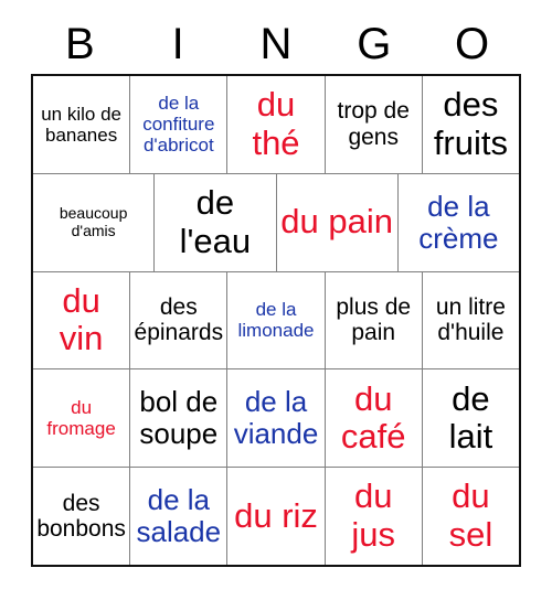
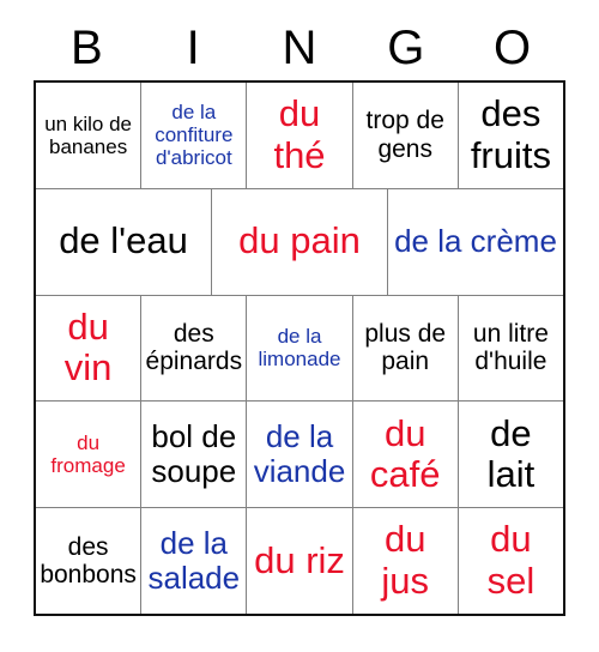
  B
  I
  N
  G
  O
  un kilo de bananes
  de la confiture d'abricot
  du thé
  trop de gens
  des fruits
- beaucoup d'amis
  de l'eau
  du pain
  de la crème
  du vin
  des épinards
  de la limonade
  plus de pain
  un litre d'huile
  du fromage
  bol de soupe
  de la viande
  du café
  de lait
  des bonbons
  de la salade
  du riz
  du jus
  du sel
